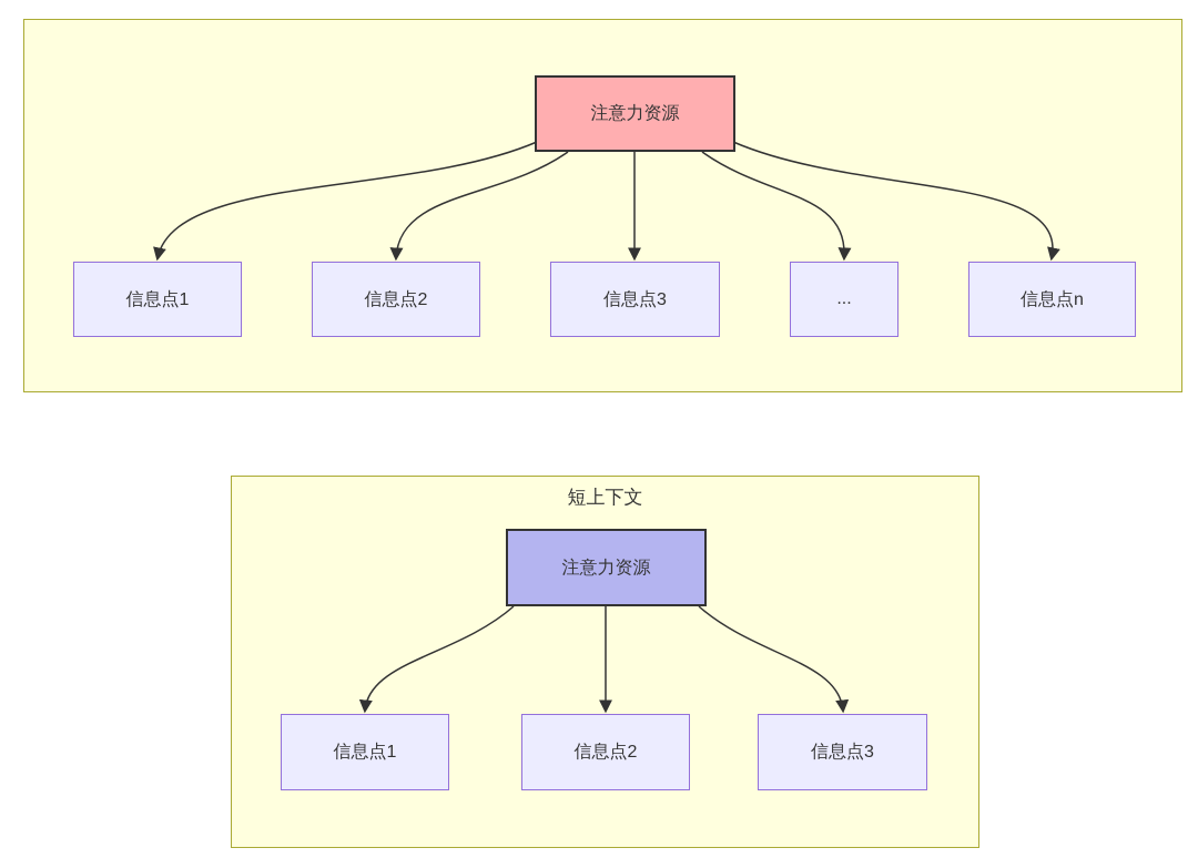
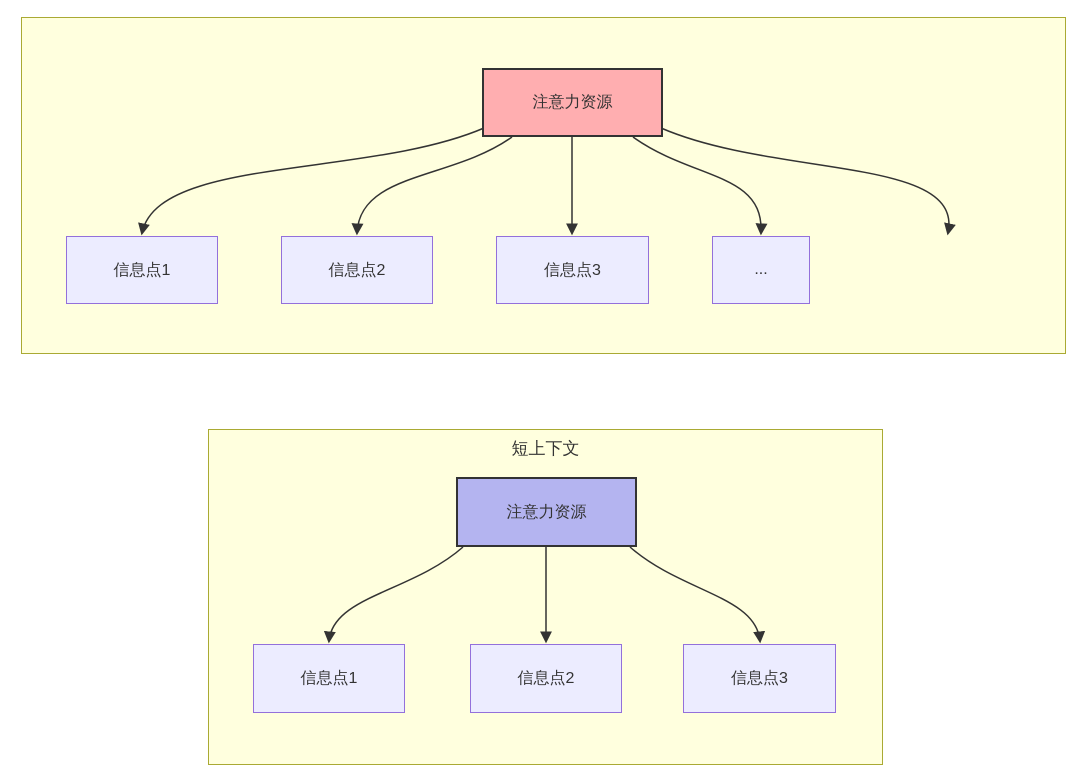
  短上下文
  注意力资源
  信息点1
  信息点2
  信息点3
  ...
- 信息点n
  注意力资源
  信息点1
  信息点2
  信息点3
